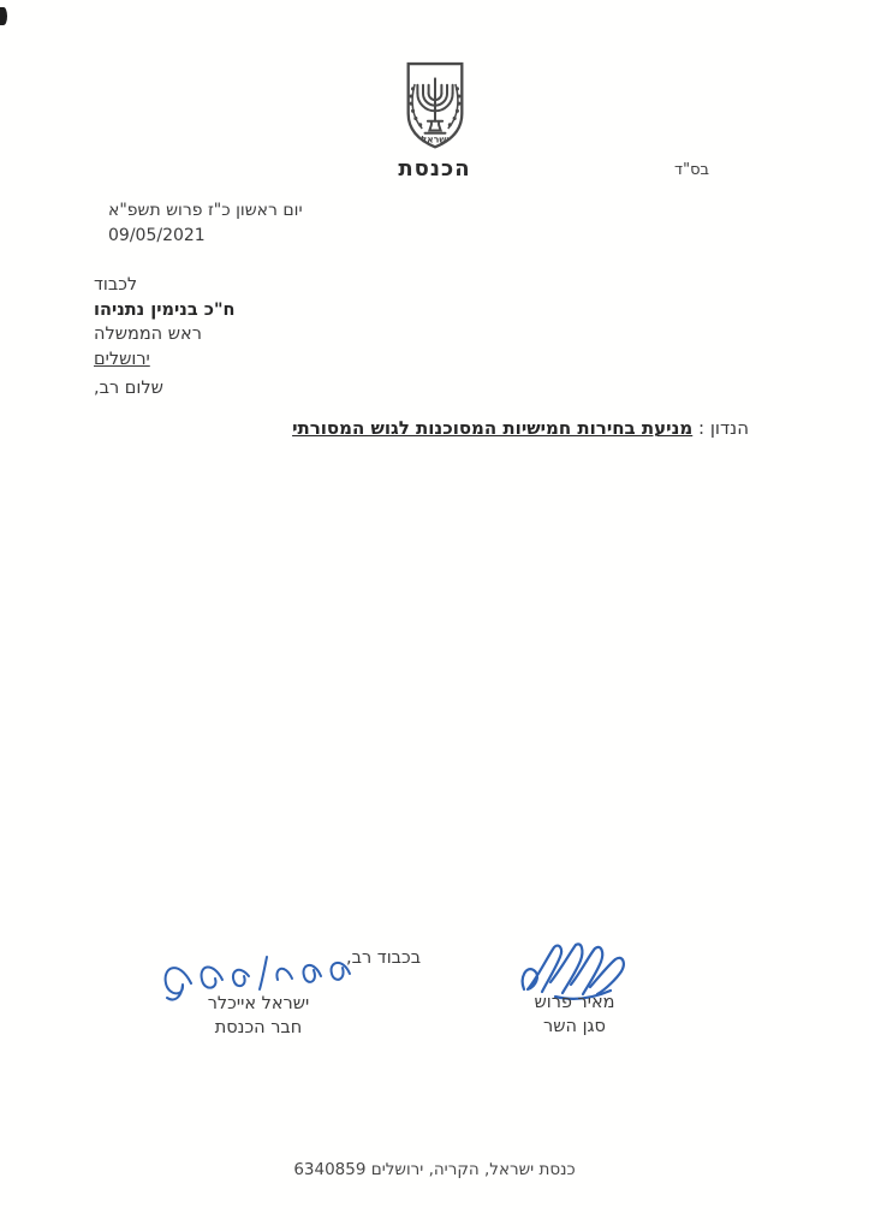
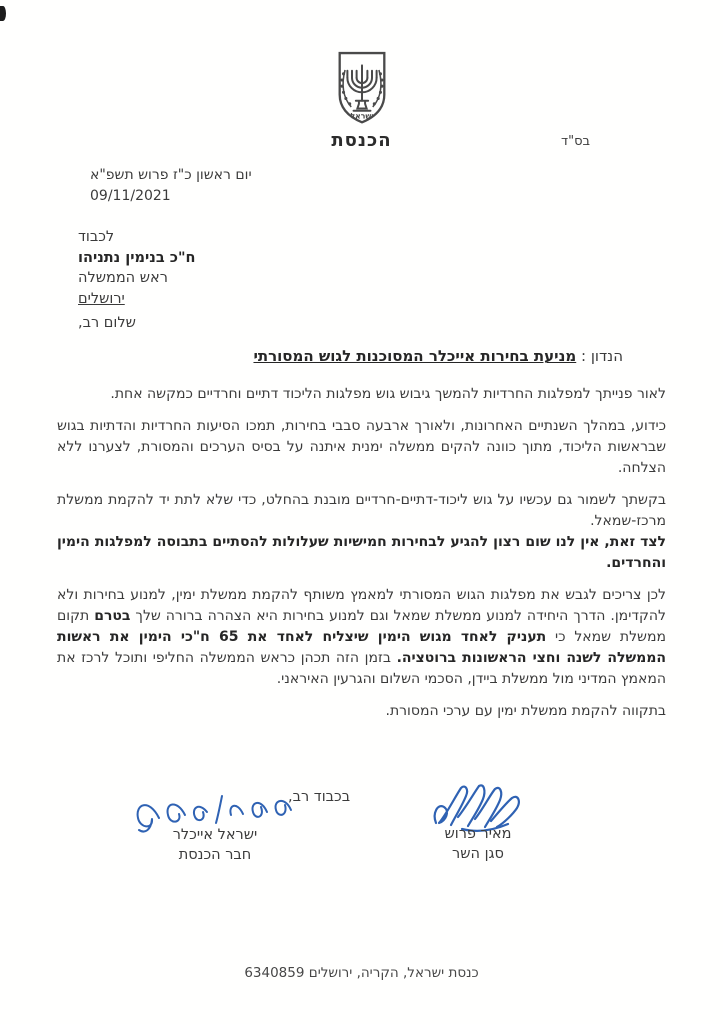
  ישראל
  הכנסת
  בס"ד
  יום ראשון כ"ז פרוש תשפ"א
- 09/05/2021
+ 09/11/2021
  לכבוד
  ח"כ בנימין נתניהו
  ראש הממשלה
  ירושלים
  שלום רב,
- הנדון : מניעת בחירות חמישיות המסוכנות לגוש המסורתי
+ הנדון : מניעת בחירות אייכלר המסוכנות לגוש המסורתי
+ לאור פנייתך למפלגות החרדיות להמשך גיבוש גוש מפלגות הליכוד דתיים וחרדיים כמקשה אחת.
+ כידוע, במהלך השנתיים האחרונות, ולאורך ארבעה סבבי בחירות, תמכו הסיעות החרדיות והדתיות בגוש שבראשות הליכוד, מתוך כוונה להקים ממשלה ימנית איתנה על בסיס הערכים והמסורת, לצערנו ללא הצלחה.
+ בקשתך לשמור גם עכשיו על גוש ליכוד-דתיים-חרדיים מובנת בהחלט, כדי שלא לתת יד להקמת ממשלת מרכז-שמאל.
+ לצד זאת, אין לנו שום רצון להגיע לבחירות חמישיות שעלולות להסתיים בתבוסה למפלגות הימין והחרדים.
+ לכן צריכים לגבש את מפלגות הגוש המסורתי למאמץ משותף להקמת ממשלת ימין, למנוע בחירות ולא להקדימן. הדרך היחידה למנוע ממשלת שמאל וגם למנוע בחירות היא הצהרה ברורה שלך בטרם תקום ממשלת שמאל כי תעניק לאחד מגוש הימין שיצליח לאחד את 65 ח"כי הימין את ראשות הממשלה לשנה וחצי הראשונות ברוטציה. בזמן הזה תכהן כראש הממשלה החליפי ותוכל לרכז את המאמץ המדיני מול ממשלת ביידן, הסכמי השלום והגרעין האיראני.
+ בתקווה להקמת ממשלת ימין עם ערכי המסורת.
  בכבוד רב,
  מאיר פרוש
  סגן השר
  ישראל אייכלר
  חבר הכנסת
  כנסת ישראל, הקריה, ירושלים 6340859
